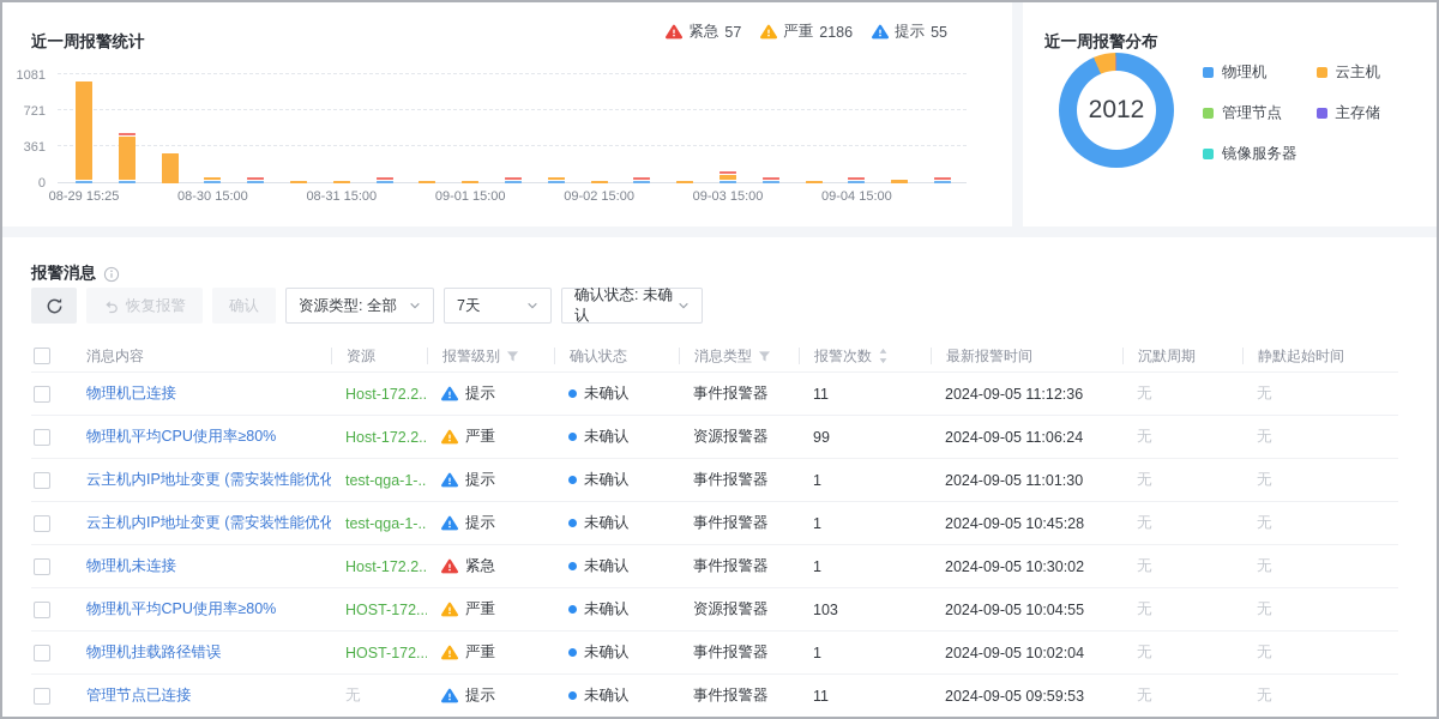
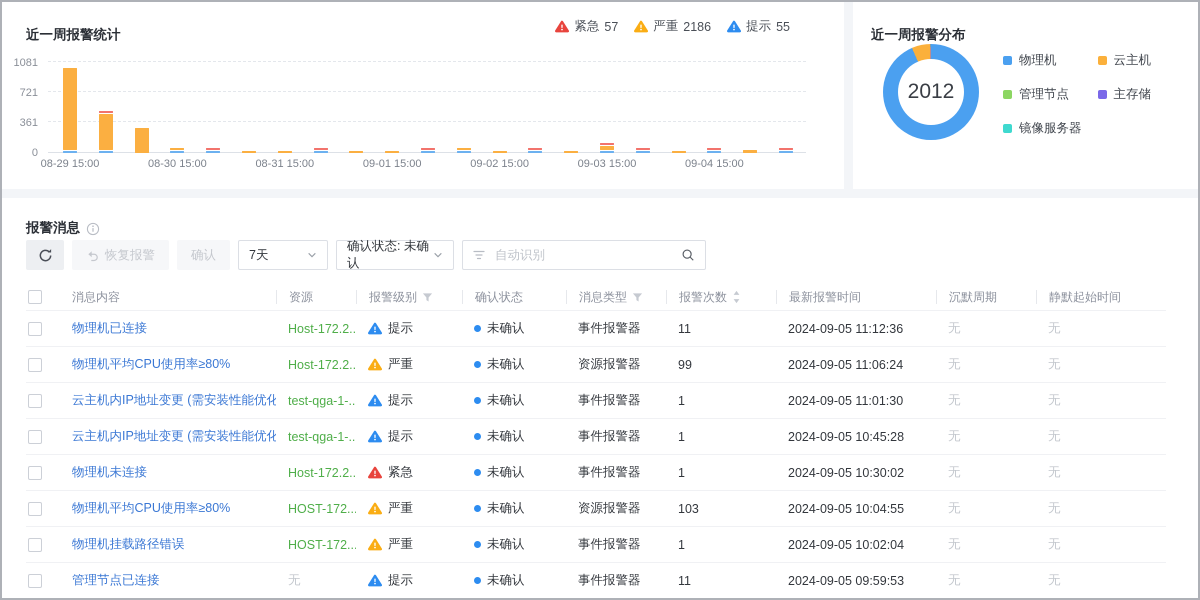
  近一周报警统计
  紧急
  57
  严重
  2186
  提示
  55
  0
  361
  721
  1081
- 08-29 15:25
+ 08-29 15:00
  08-30 15:00
  08-31 15:00
  09-01 15:00
  09-02 15:00
  09-03 15:00
  09-04 15:00
  近一周报警分布
  2012
  物理机
  云主机
  管理节点
  主存储
  镜像服务器
  报警消息
  恢复报警
  确认
- 资源类型: 全部
  7天
  确认状态: 未确认
+ 自动识别
  消息内容
  资源
  报警级别
  确认状态
  消息类型
  报警次数
  最新报警时间
  沉默周期
  静默起始时间
  物理机已连接
  Host-172.2..
  提示
  未确认
  事件报警器
  11
  2024-09-05 11:12:36
  无
  无
  物理机平均CPU使用率≥80%
  Host-172.2..
  严重
  未确认
  资源报警器
  99
  2024-09-05 11:06:24
  无
  无
  云主机内IP地址变更 (需安装性能优化
  test-qga-1-..
  提示
  未确认
  事件报警器
  1
  2024-09-05 11:01:30
  无
  无
  云主机内IP地址变更 (需安装性能优化
  test-qga-1-..
  提示
  未确认
  事件报警器
  1
  2024-09-05 10:45:28
  无
  无
  物理机未连接
  Host-172.2..
  紧急
  未确认
  事件报警器
  1
  2024-09-05 10:30:02
  无
  无
  物理机平均CPU使用率≥80%
  HOST-172...
  严重
  未确认
  资源报警器
  103
  2024-09-05 10:04:55
  无
  无
  物理机挂载路径错误
  HOST-172...
  严重
  未确认
  事件报警器
  1
  2024-09-05 10:02:04
  无
  无
  管理节点已连接
  无
  提示
  未确认
  事件报警器
  11
  2024-09-05 09:59:53
  无
  无
